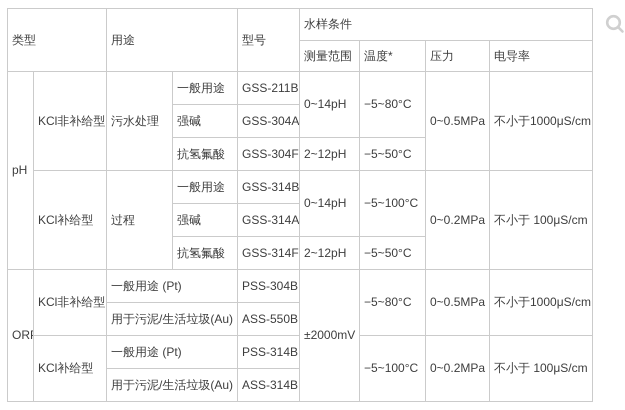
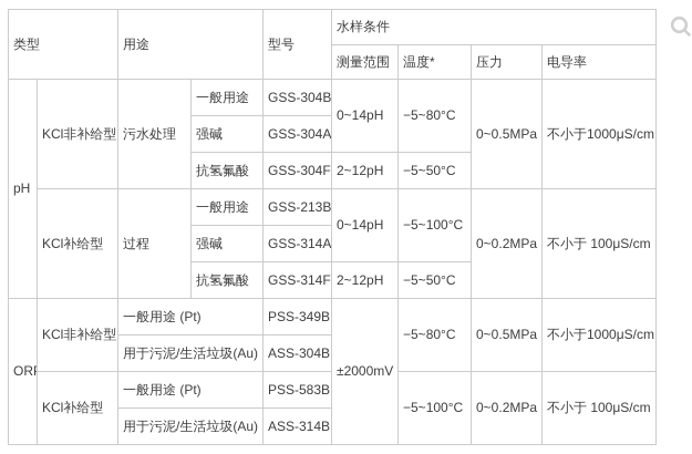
  类型	用途	型号	水样条件
  测量范围	温度*	压力	电导率
- pH	KCl非补给型	污水处理	一般用途	GSS-211B	0~14pH	−5~80°C	0~0.5MPa	不小于1000μS/cm
+ pH	KCl非补给型	污水处理	一般用途	GSS-304B	0~14pH	−5~80°C	0~0.5MPa	不小于1000μS/cm
  强碱	GSS-304A
  抗氢氟酸	GSS-304F	2~12pH	−5~50°C
- KCl补给型	过程	一般用途	GSS-314B	0~14pH	−5~100°C	0~0.2MPa	不小于 100μS/cm
+ KCl补给型	过程	一般用途	GSS-213B	0~14pH	−5~100°C	0~0.2MPa	不小于 100μS/cm
  强碱	GSS-314A
  抗氢氟酸	GSS-314F	2~12pH	−5~50°C
- OR	KCl非补给型	一般用途 (Pt)	PSS-304B	±2000mV	−5~80°C	0~0.5MPa	不小于1000μS/cm
+ OR	KCl非补给型	一般用途 (Pt)	PSS-349B	±2000mV	−5~80°C	0~0.5MPa	不小于1000μS/cm
- 用于污泥/生活垃圾(Au)	ASS-550B
+ 用于污泥/生活垃圾(Au)	ASS-304B
- KCl补给型	一般用途 (Pt)	PSS-314B	−5~100°C	0~0.2MPa	不小于 100μS/cm
+ KCl补给型	一般用途 (Pt)	PSS-583B	−5~100°C	0~0.2MPa	不小于 100μS/cm
  用于污泥/生活垃圾(Au)	ASS-314B
